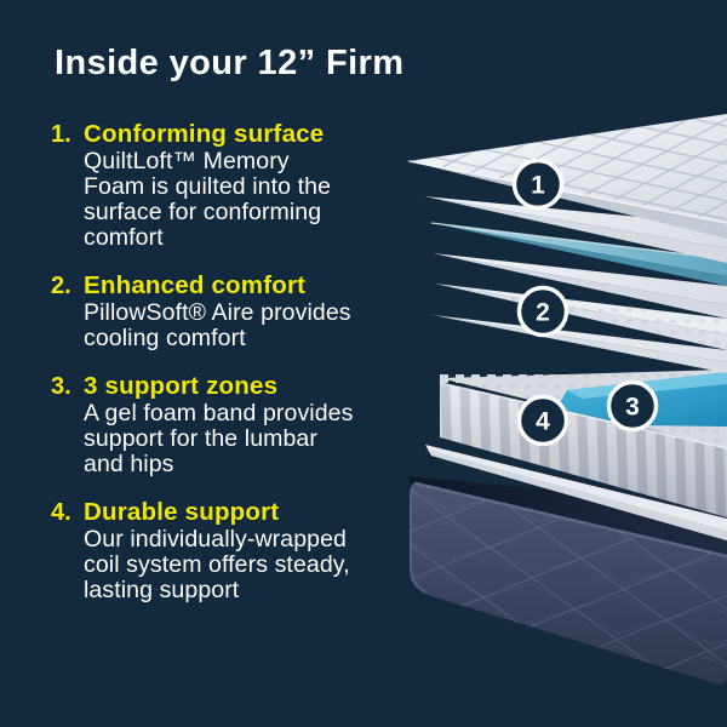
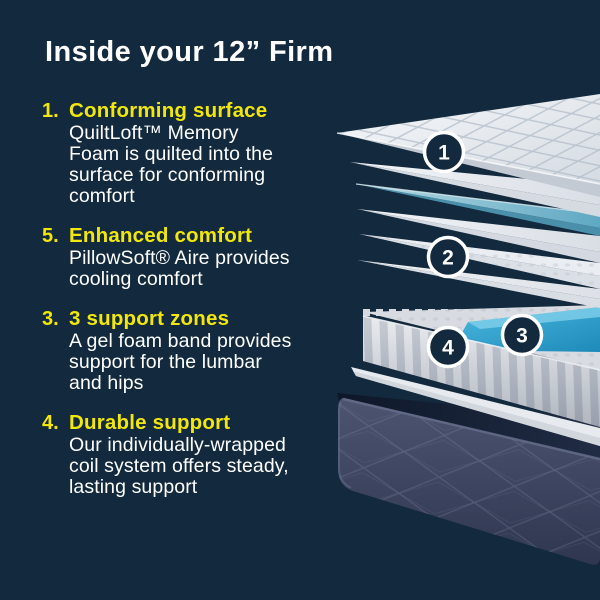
  1
  2
  3
  4
  Inside your 12” Firm
  1.
  Conforming surface
  QuiltLoft™ Memory
  Foam is quilted into the
  surface for conforming
  comfort
- 2.
+ 5.
  Enhanced comfort
  PillowSoft® Aire provides
  cooling comfort
  3.
  3 support zones
  A gel foam band provides
  support for the lumbar
  and hips
  4.
  Durable support
  Our individually-wrapped
  coil system offers steady,
  lasting support
